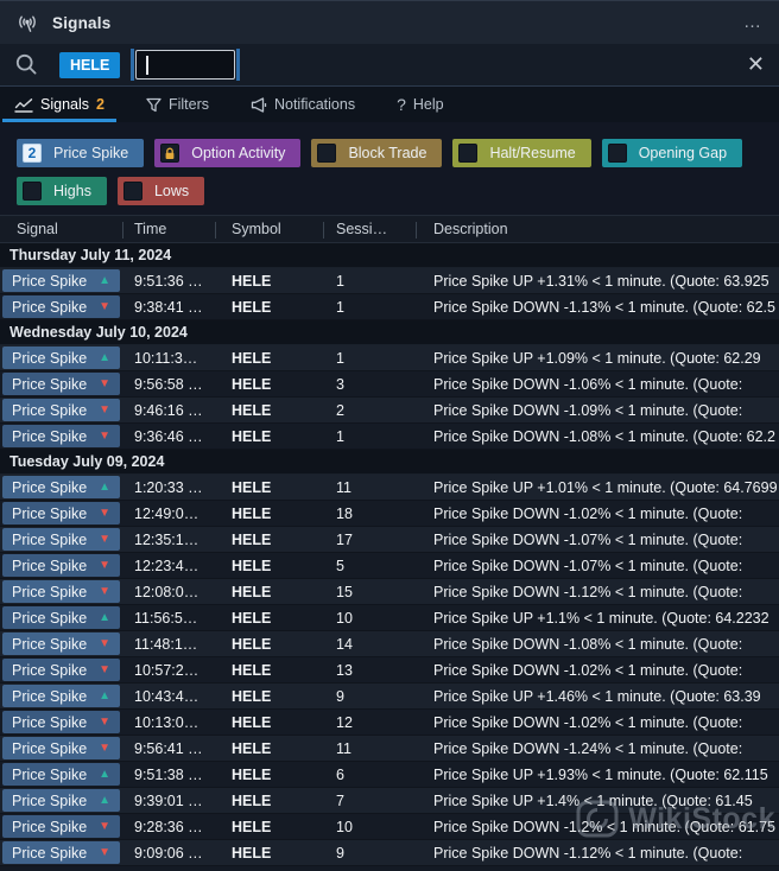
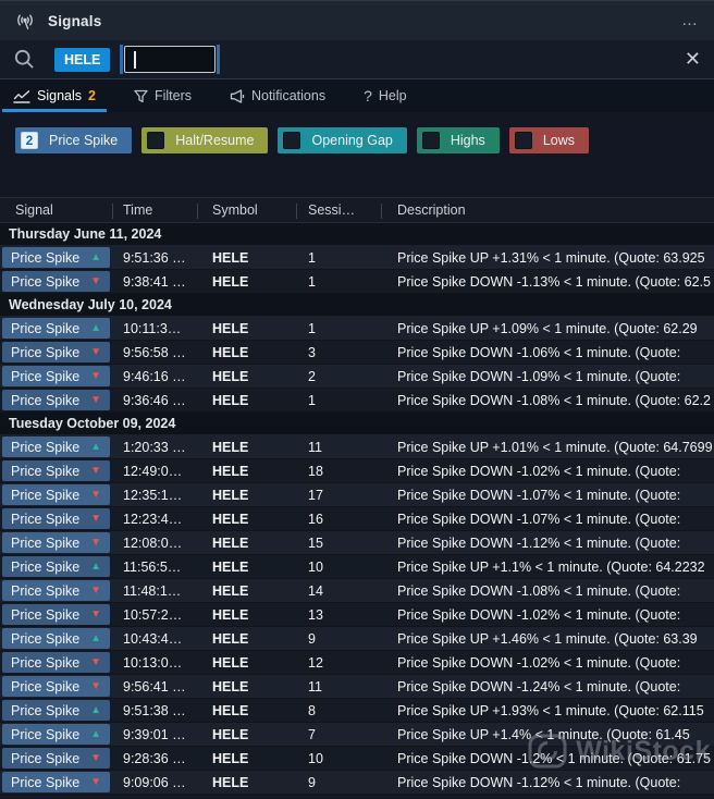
  Signals
  …
  HELE
  ✕
  Signals
  2
  Filters
  Notifications
  ?
  Help
  2
  Price Spike
- Option Activity
- Block Trade
  Halt/Resume
  Opening Gap
  Highs
  Lows
  Signal
  Time
  Symbol
  Sessi…
  Description
- Thursday July 11, 2024
+ Thursday June 11, 2024
  Price Spike
  ▲
  9:51:36 …
  HELE
  1
  Price Spike UP +1.31% < 1 minute. (Quote: 63.925
  Price Spike
  ▼
  9:38:41 …
  HELE
  1
  Price Spike DOWN -1.13% < 1 minute. (Quote: 62.5
  Wednesday July 10, 2024
  Price Spike
  ▲
  10:11:3…
  HELE
  1
  Price Spike UP +1.09% < 1 minute. (Quote: 62.29
  Price Spike
  ▼
  9:56:58 …
  HELE
  3
  Price Spike DOWN -1.06% < 1 minute. (Quote:
  Price Spike
  ▼
  9:46:16 …
  HELE
  2
  Price Spike DOWN -1.09% < 1 minute. (Quote:
  Price Spike
  ▼
  9:36:46 …
  HELE
  1
  Price Spike DOWN -1.08% < 1 minute. (Quote: 62.2
- Tuesday July 09, 2024
+ Tuesday October 09, 2024
  Price Spike
  ▲
  1:20:33 …
  HELE
  11
  Price Spike UP +1.01% < 1 minute. (Quote: 64.7699
  Price Spike
  ▼
  12:49:0…
  HELE
  18
  Price Spike DOWN -1.02% < 1 minute. (Quote:
  Price Spike
  ▼
  12:35:1…
  HELE
  17
  Price Spike DOWN -1.07% < 1 minute. (Quote:
  Price Spike
  ▼
  12:23:4…
  HELE
- 5
+ 16
  Price Spike DOWN -1.07% < 1 minute. (Quote:
  Price Spike
  ▼
  12:08:0…
  HELE
  15
  Price Spike DOWN -1.12% < 1 minute. (Quote:
  Price Spike
  ▲
  11:56:5…
  HELE
  10
  Price Spike UP +1.1% < 1 minute. (Quote: 64.2232
  Price Spike
  ▼
  11:48:1…
  HELE
  14
  Price Spike DOWN -1.08% < 1 minute. (Quote:
  Price Spike
  ▼
  10:57:2…
  HELE
  13
  Price Spike DOWN -1.02% < 1 minute. (Quote:
  Price Spike
  ▲
  10:43:4…
  HELE
  9
  Price Spike UP +1.46% < 1 minute. (Quote: 63.39
  Price Spike
  ▼
  10:13:0…
  HELE
  12
  Price Spike DOWN -1.02% < 1 minute. (Quote:
  Price Spike
  ▼
  9:56:41 …
  HELE
  11
  Price Spike DOWN -1.24% < 1 minute. (Quote:
  Price Spike
  ▲
  9:51:38 …
  HELE
- 6
+ 8
  Price Spike UP +1.93% < 1 minute. (Quote: 62.115
  Price Spike
  ▲
  9:39:01 …
  HELE
  7
  Price Spike UP +1.4% < 1 minute. (Quote: 61.45
  Price Spike
  ▼
  9:28:36 …
  HELE
  10
  Price Spike DOWN -1.2% < 1 minute. (Quote: 61.75
  Price Spike
  ▼
  9:09:06 …
  HELE
  9
  Price Spike DOWN -1.12% < 1 minute. (Quote:
  WikiStock
